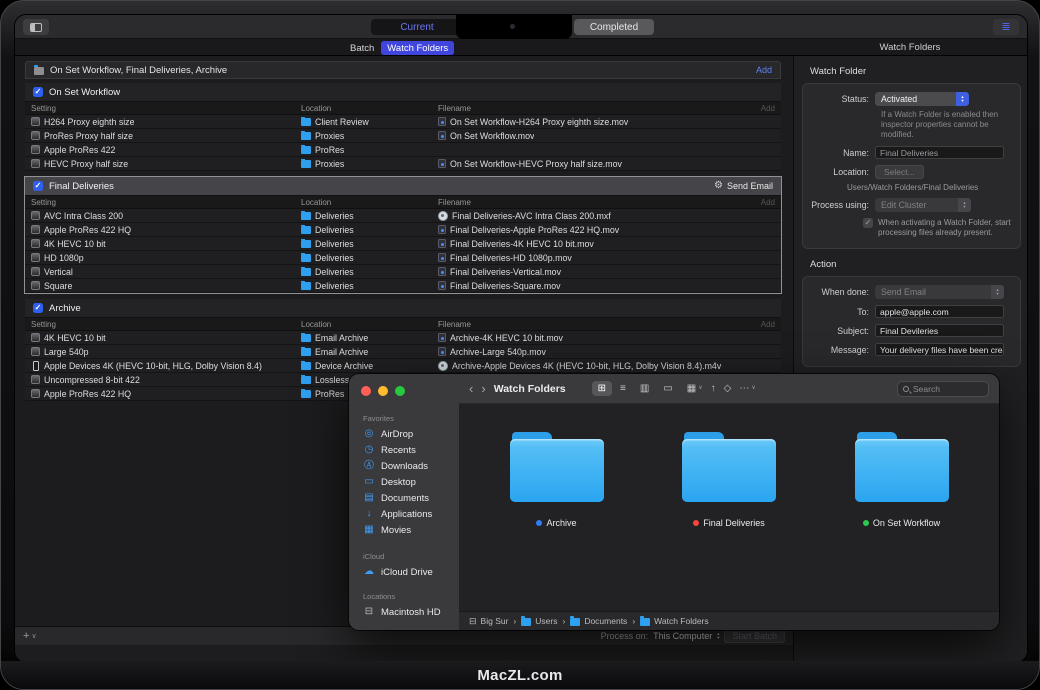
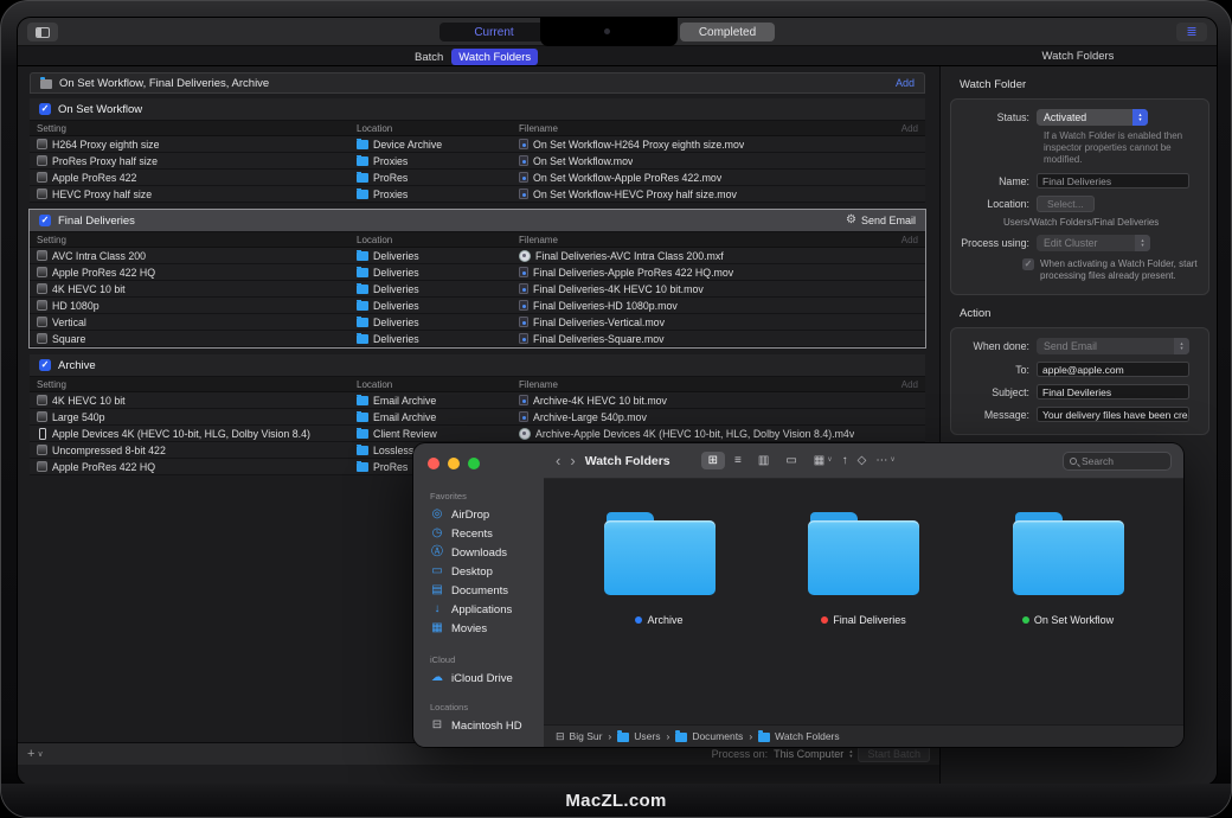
  Current
  Completed
  ≣
  Batch
  Watch Folders
  Watch Folders
  On Set Workflow, Final Deliveries, Archive
  Add
  ✓
  On Set Workflow
  Setting
  Location
  Filename
  Add
  H264 Proxy eighth size
- Client Review
+ Device Archive
  On Set Workflow-H264 Proxy eighth size.mov
  ProRes Proxy half size
  Proxies
  On Set Workflow.mov
  Apple ProRes 422
  ProRes
+ On Set Workflow-Apple ProRes 422.mov
  HEVC Proxy half size
  Proxies
  On Set Workflow-HEVC Proxy half size.mov
  ✓
  Final Deliveries
  ⚙
  Send Email
  Setting
  Location
  Filename
  Add
  AVC Intra Class 200
  Deliveries
  Final Deliveries-AVC Intra Class 200.mxf
  Apple ProRes 422 HQ
  Deliveries
  Final Deliveries-Apple ProRes 422 HQ.mov
  4K HEVC 10 bit
  Deliveries
  Final Deliveries-4K HEVC 10 bit.mov
  HD 1080p
  Deliveries
  Final Deliveries-HD 1080p.mov
  Vertical
  Deliveries
  Final Deliveries-Vertical.mov
  Square
  Deliveries
  Final Deliveries-Square.mov
  ✓
  Archive
  Setting
  Location
  Filename
  Add
  4K HEVC 10 bit
  Email Archive
  Archive-4K HEVC 10 bit.mov
  Large 540p
  Email Archive
  Archive-Large 540p.mov
  Apple Devices 4K (HEVC 10-bit, HLG, Dolby Vision 8.4)
- Device Archive
+ Client Review
  Archive-Apple Devices 4K (HEVC 10-bit, HLG, Dolby Vision 8.4).m4v
  Uncompressed 8-bit 422
  Lossless
  Apple ProRes 422 HQ
  ProRes
  +
  Process on:
  This Computer
  Start Batch
  Watch Folder
  Status:
  Activated
  If a Watch Folder is enabled then inspector properties cannot be modified.
  Name:
  Final Deliveries
  Location:
  Select...
  Users/Watch Folders/Final Deliveries
  Process using:
  Edit Cluster
  ✓
  When activating a Watch Folder, start processing files already present.
  Action
  When done:
  Send Email
  To:
  apple@apple.com
  Subject:
  Final Devileries
  Message:
  Your delivery files have been cre
  Favorites
  ◎
  AirDrop
  ◷
  Recents
  Ⓐ
  Downloads
  ▭
  Desktop
  ▤
  Documents
  ↓
  Applications
  ▦
  Movies
  iCloud
  ☁
  iCloud Drive
  Locations
  ⊟
  Macintosh HD
  ‹
  ›
  Watch Folders
  ⊞
  ≡
  ▥
  ▭
  ▦
  ↑
  ◇
  ⋯
  Search
  Archive
  Final Deliveries
  On Set Workflow
  ⊟
  Big Sur
  ›
  Users
  ›
  Documents
  ›
  Watch Folders
  MacZL.com
